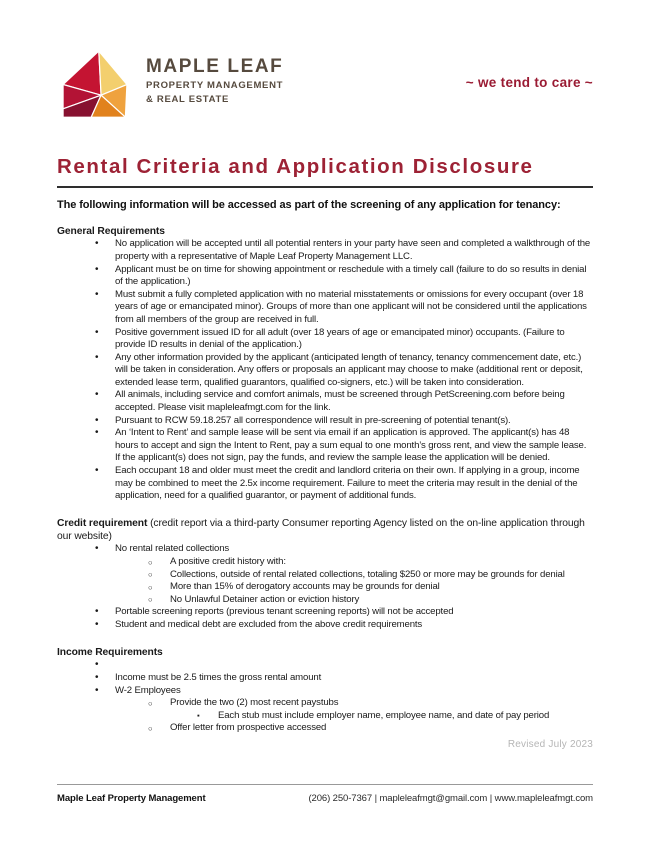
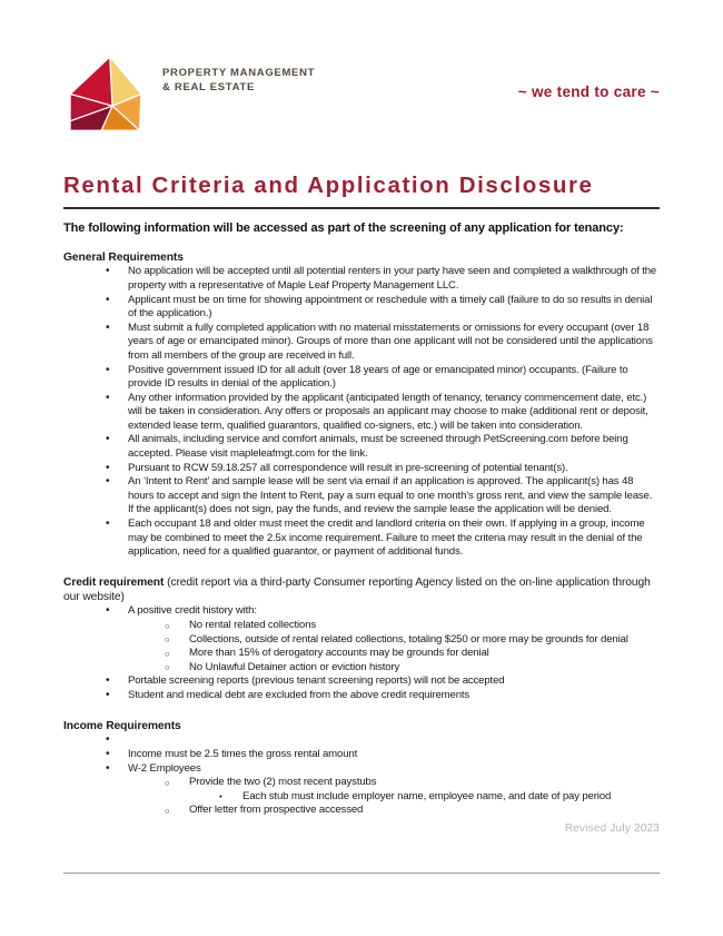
- MAPLE LEAF
  PROPERTY MANAGEMENT
  & REAL ESTATE
  ~ we tend to care ~
  Rental Criteria and Application Disclosure
  The following information will be accessed as part of the screening of any application for tenancy:
  General Requirements
  •
  No application will be accepted until all potential renters in your party have seen and completed a walkthrough of the property with a representative of Maple Leaf Property Management LLC.
  •
  Applicant must be on time for showing appointment or reschedule with a timely call (failure to do so results in denial of the application.)
  •
  Must submit a fully completed application with no material misstatements or omissions for every occupant (over 18 years of age or emancipated minor). Groups of more than one applicant will not be considered until the applications from all members of the group are received in full.
  •
  Positive government issued ID for all adult (over 18 years of age or emancipated minor) occupants. (Failure to provide ID results in denial of the application.)
  •
  Any other information provided by the applicant (anticipated length of tenancy, tenancy commencement date, etc.) will be taken in consideration. Any offers or proposals an applicant may choose to make (additional rent or deposit, extended lease term, qualified guarantors, qualified co-signers, etc.) will be taken into consideration.
  •
  All animals, including service and comfort animals, must be screened through PetScreening.com before being accepted. Please visit mapleleafmgt.com for the link.
  •
  Pursuant to RCW 59.18.257 all correspondence will result in pre-screening of potential tenant(s).
  •
  An ‘Intent to Rent’ and sample lease will be sent via email if an application is approved. The applicant(s) has 48 hours to accept and sign the Intent to Rent, pay a sum equal to one month’s gross rent, and view the sample lease. If the applicant(s) does not sign, pay the funds, and review the sample lease the application will be denied.
  •
  Each occupant 18 and older must meet the credit and landlord criteria on their own. If applying in a group, income may be combined to meet the 2.5x income requirement. Failure to meet the criteria may result in the denial of the application, need for a qualified guarantor, or payment of additional funds.
  Credit requirement (credit report via a third-party Consumer reporting Agency listed on the on-line application through our website)
  •
- No rental related collections
+ A positive credit history with:
  ○
- A positive credit history with:
+ No rental related collections
  ○
  Collections, outside of rental related collections, totaling $250 or more may be grounds for denial
  ○
  More than 15% of derogatory accounts may be grounds for denial
  ○
  No Unlawful Detainer action or eviction history
  •
  Portable screening reports (previous tenant screening reports) will not be accepted
  •
  Student and medical debt are excluded from the above credit requirements
  Income Requirements
  •
  •
  Income must be 2.5 times the gross rental amount
  •
  W-2 Employees
  ○
  Provide the two (2) most recent paystubs
  ▪
  Each stub must include employer name, employee name, and date of pay period
  ○
  Offer letter from prospective accessed
  Revised July 2023
- Maple Leaf Property Management
- (206) 250-7367 | mapleleafmgt@gmail.com | www.mapleleafmgt.com
